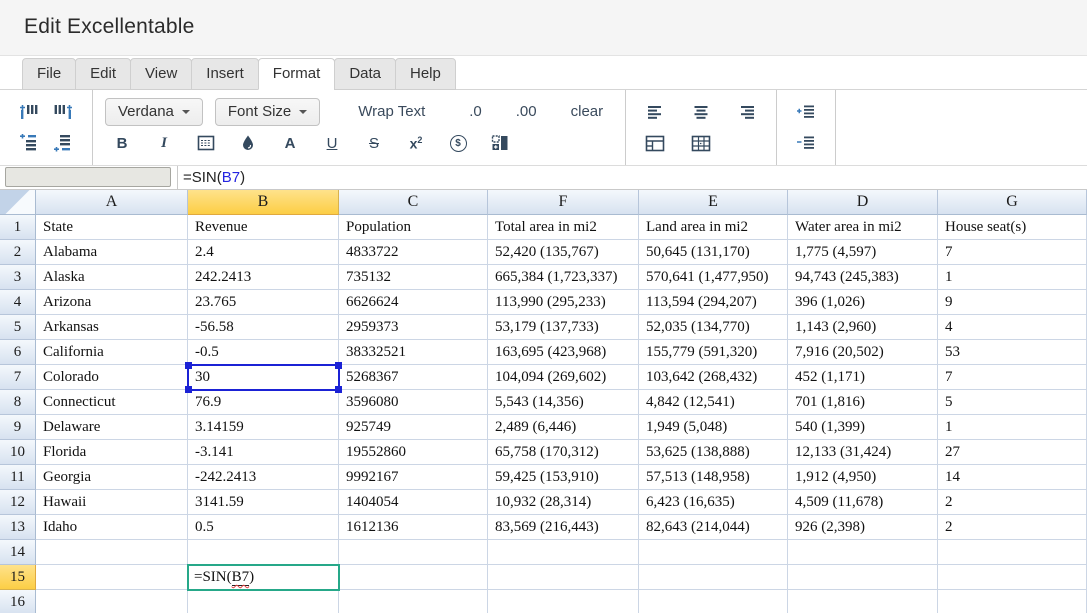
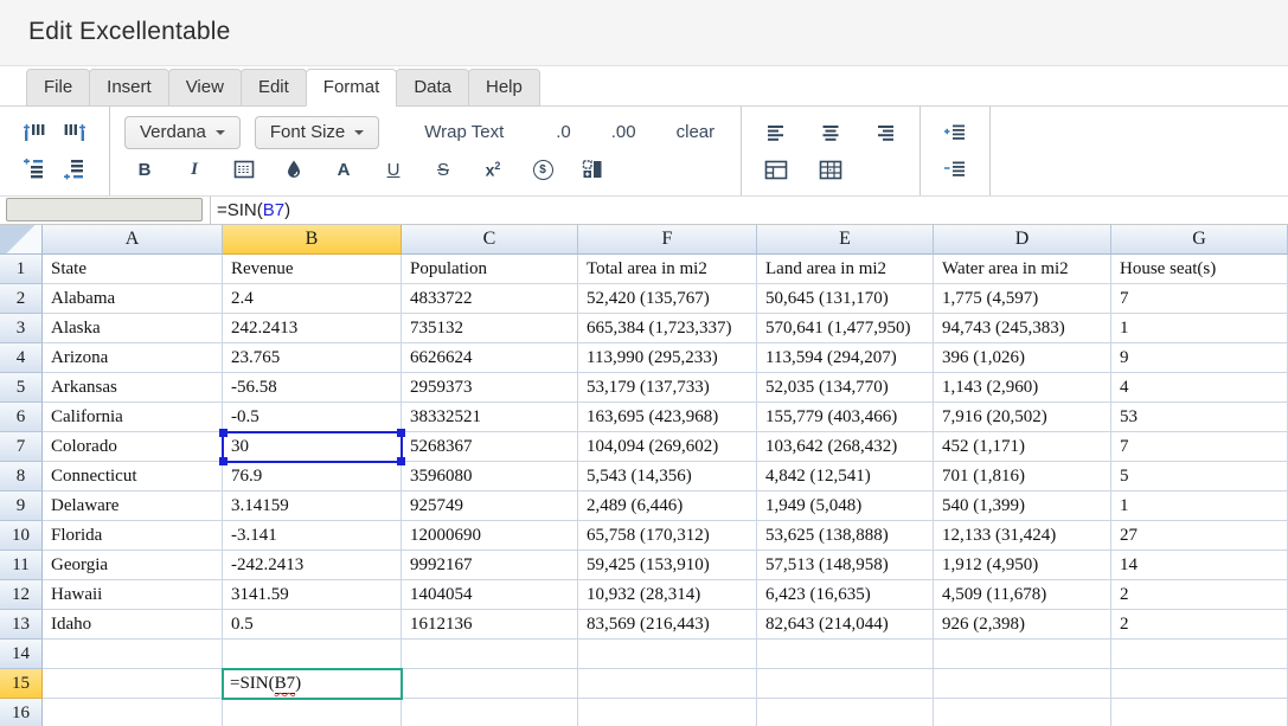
  Edit Excellentable
  File
- Edit
+ Insert
  View
- Insert
+ Edit
  Format
  Data
  Help
  Verdana
  Font Size
  Wrap Text
  .0
  .00
  clear
  B
  I
  A
  U
  S
  x2
  $
  =SIN(B7)
  A
  B
  C
  F
  E
  D
  G
  1
  State
  Revenue
  Population
  Total area in mi2
  Land area in mi2
  Water area in mi2
  House seat(s)
  2
  Alabama
  2.4
  4833722
  52,420 (135,767)
  50,645 (131,170)
  1,775 (4,597)
  7
  3
  Alaska
  242.2413
  735132
  665,384 (1,723,337)
  570,641 (1,477,950)
  94,743 (245,383)
  1
  4
  Arizona
  23.765
  6626624
  113,990 (295,233)
  113,594 (294,207)
  396 (1,026)
  9
  5
  Arkansas
  -56.58
  2959373
  53,179 (137,733)
  52,035 (134,770)
  1,143 (2,960)
  4
  6
  California
  -0.5
  38332521
  163,695 (423,968)
- 155,779 (591,320)
+ 155,779 (403,466)
  7,916 (20,502)
  53
  7
  Colorado
  30
  5268367
  104,094 (269,602)
  103,642 (268,432)
  452 (1,171)
  7
  8
  Connecticut
  76.9
  3596080
  5,543 (14,356)
  4,842 (12,541)
  701 (1,816)
  5
  9
  Delaware
  3.14159
  925749
  2,489 (6,446)
  1,949 (5,048)
  540 (1,399)
  1
  10
  Florida
  -3.141
- 19552860
+ 12000690
  65,758 (170,312)
  53,625 (138,888)
  12,133 (31,424)
  27
  11
  Georgia
  -242.2413
  9992167
  59,425 (153,910)
  57,513 (148,958)
  1,912 (4,950)
  14
  12
  Hawaii
  3141.59
  1404054
  10,932 (28,314)
  6,423 (16,635)
  4,509 (11,678)
  2
  13
  Idaho
  0.5
  1612136
  83,569 (216,443)
  82,643 (214,044)
  926 (2,398)
  2
  14
  15
  16
  =SIN(B7)
